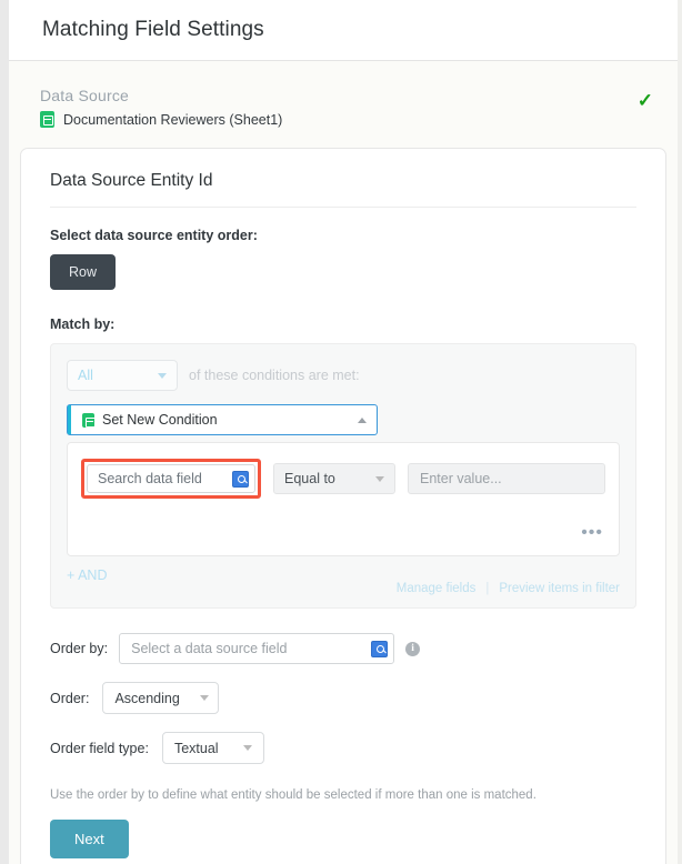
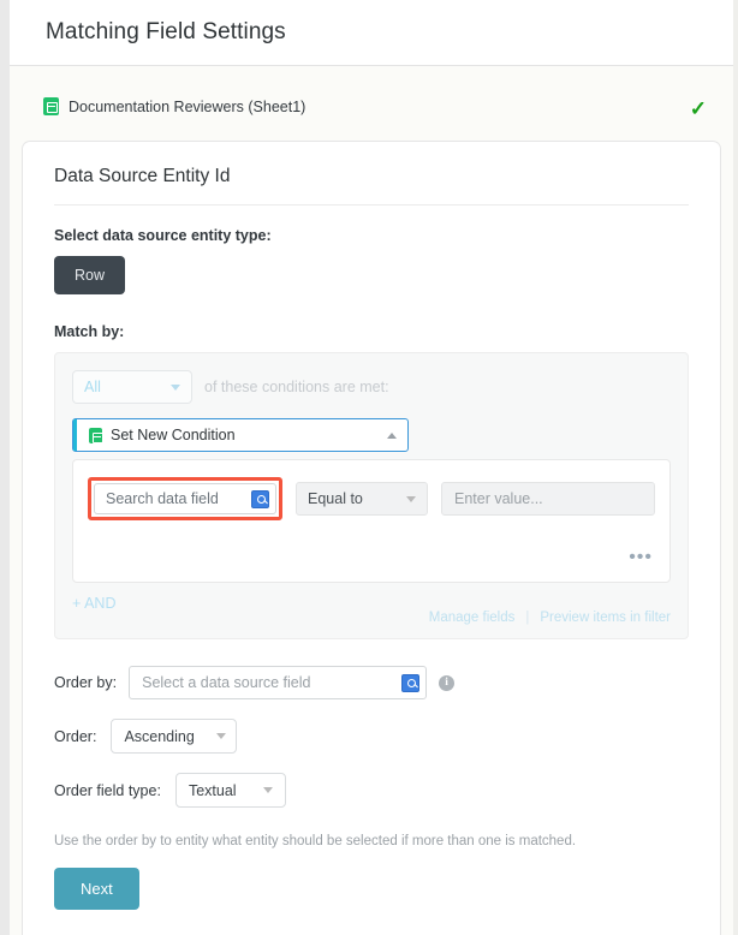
  Matching Field Settings
- Data Source
  Documentation Reviewers (Sheet1)
  ✓
  Data Source Entity Id
- Select data source entity order:
+ Select data source entity type:
  Row
  Match by:
  All
  of these conditions are met:
  Set New Condition
  Search data field
  Equal to
  Enter value...
  •••
  + AND
  Manage fields
  Preview items in filter
  Order by:
  Select a data source field
  i
  Order:
  Ascending
  Order field type:
  Textual
- Use the order by to define what entity should be selected if more than one is matched.
+ Use the order by to entity what entity should be selected if more than one is matched.
  Next
